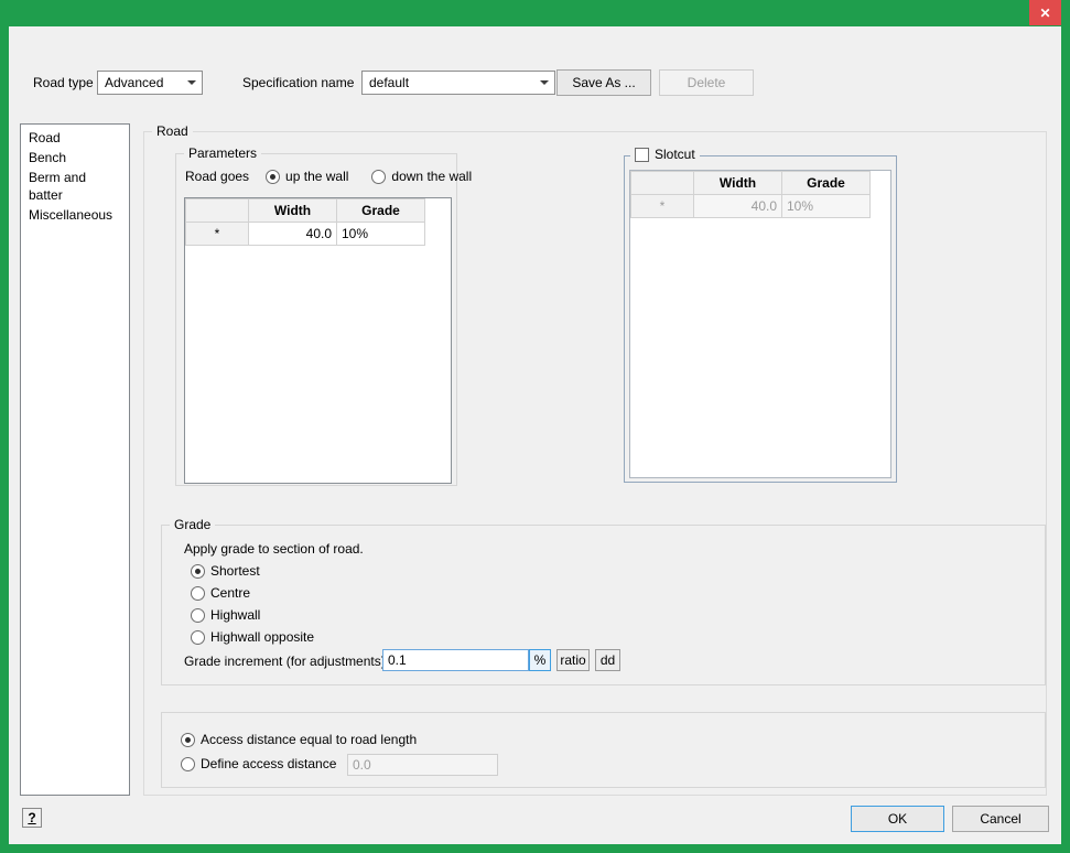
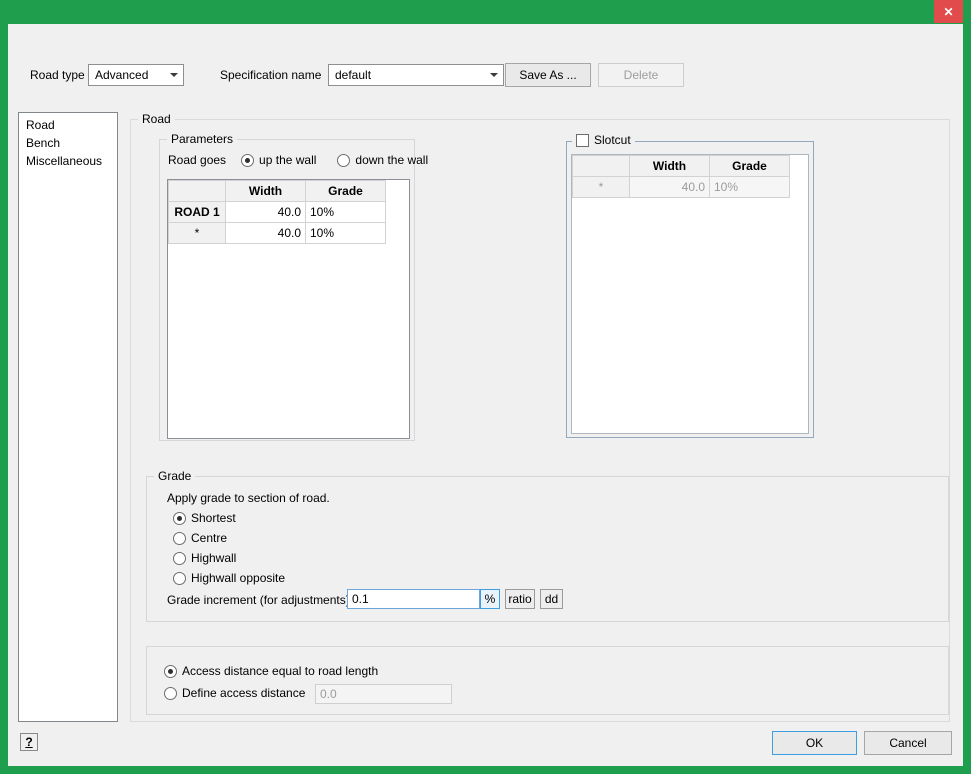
  ✕
  Road type
  Advanced
  Specification name
  default
  Save As ...
  Delete
  Road
  Bench
- Berm and batter
  Miscellaneous
  Road
  Parameters
  Road goes
  up the wall
  down the wall
  	Width	Grade
+ ROAD 1	40.0	10%
  *	40.0	10%
  Slotcut
  	Width	Grade
  *	40.0	10%
  Grade
  Apply grade to section of road.
  Shortest
  Centre
  Highwall
  Highwall opposite
  Grade increment (for adjustments
  0.1
  %
  ratio
  dd
  Access distance equal to road length
  Define access distance
  0.0
  ?
  OK
  Cancel
